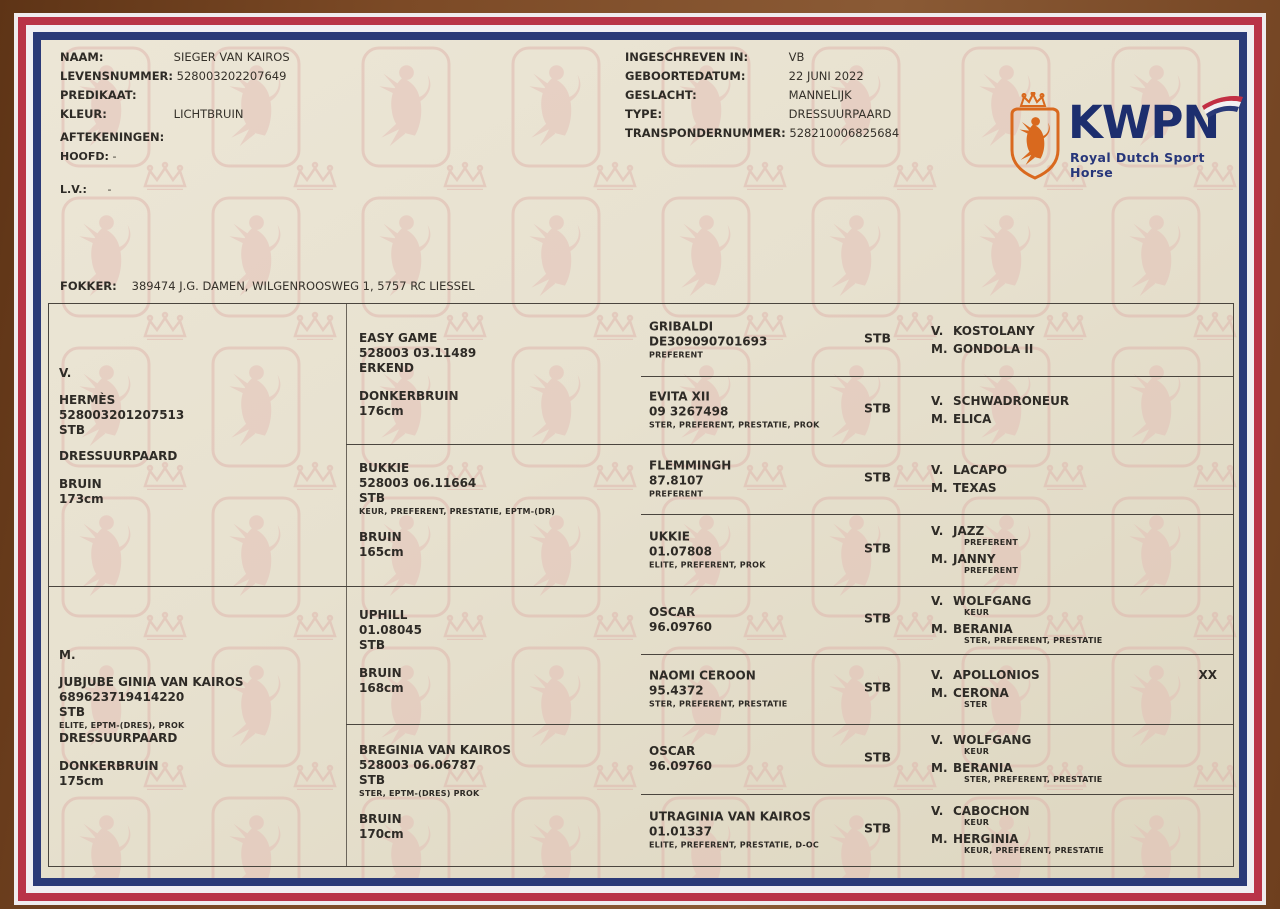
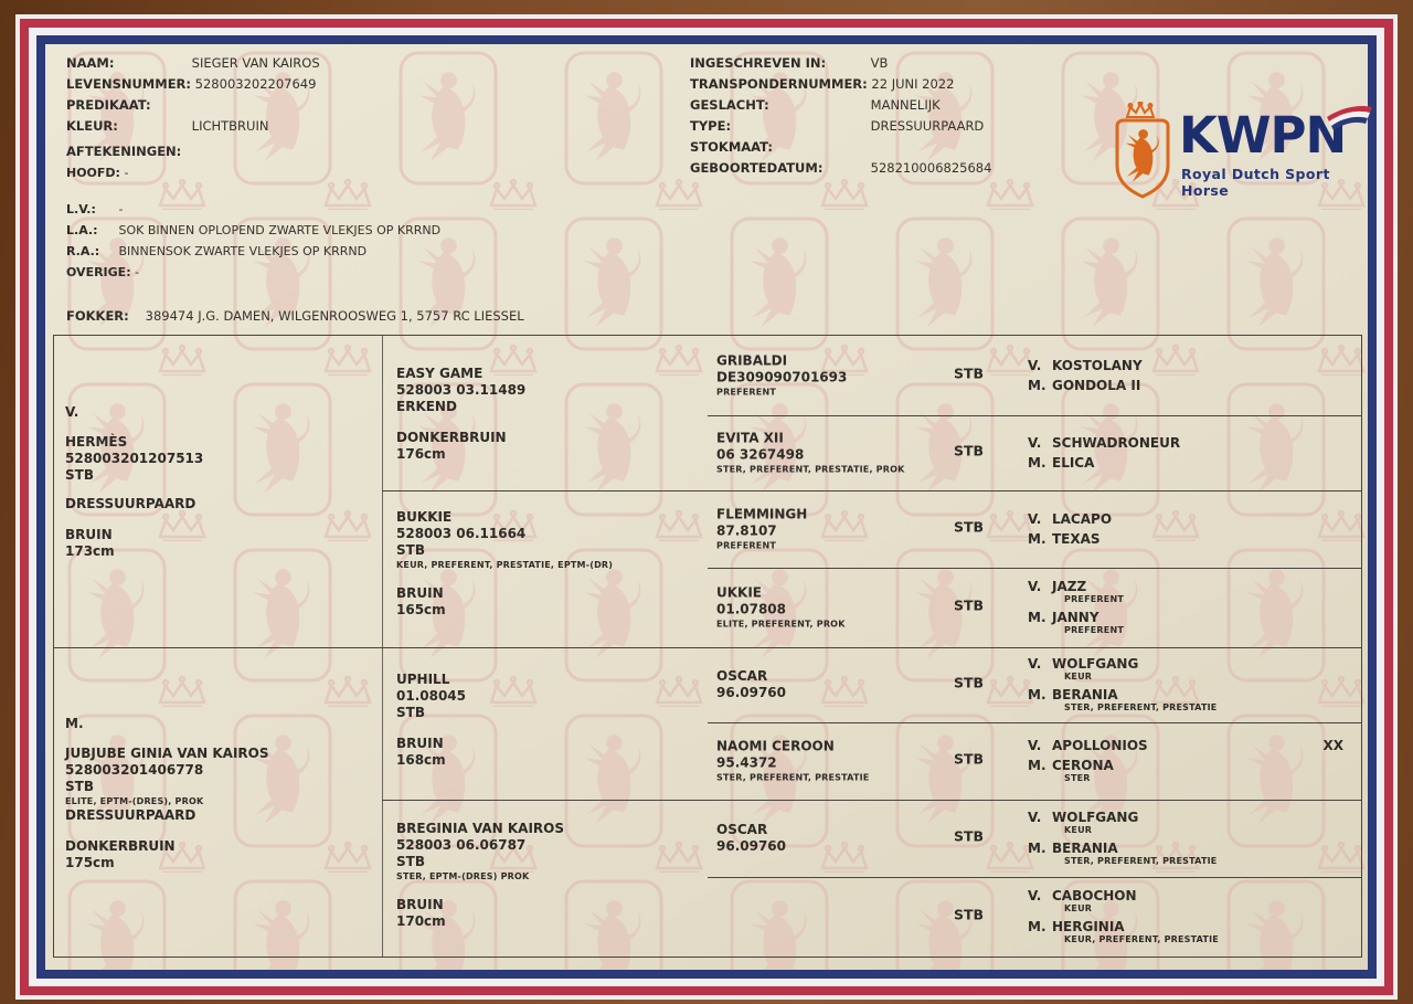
  NAAM: SIEGER VAN KAIROS
  LEVENSNUMMER: 528003202207649
  PREDIKAAT:
  KLEUR: LICHTBRUIN
  AFTEKENINGEN:
  HOOFD: -
  L.V.: -
+ L.A.: SOK BINNEN OPLOPEND ZWARTE VLEKJES OP KRRND
+ R.A.: BINNENSOK ZWARTE VLEKJES OP KRRND
+ OVERIGE: -
  FOKKER: 389474 J.G. DAMEN, WILGENROOSWEG 1, 5757 RC LIESSEL
  INGESCHREVEN IN: VB
- GEBOORTEDATUM: 22 JUNI 2022
+ TRANSPONDERNUMMER: 22 JUNI 2022
  GESLACHT: MANNELIJK
  TYPE: DRESSUURPAARD
+ STOKMAAT:
- TRANSPONDERNUMMER: 528210006825684
+ GEBOORTEDATUM: 528210006825684
  KWPN
  Royal Dutch Sport Horse
  V.
  HERMÈS
  528003201207513
  STB
  DRESSUURPAARD
  BRUIN
  173cm
  M.
  JUBJUBE GINIA VAN KAIROS
- 689623719414220
+ 528003201406778
  STB
  ELITE, EPTM-(DRES), PROK
  DRESSUURPAARD
  DONKERBRUIN
  175cm
  EASY GAME
  528003 03.11489
  ERKEND
  DONKERBRUIN
  176cm
  BUKKIE
  528003 06.11664
  STB
  KEUR, PREFERENT, PRESTATIE, EPTM-(DR)
  BRUIN
  165cm
  UPHILL
  01.08045
  STB
  BRUIN
  168cm
  BREGINIA VAN KAIROS
  528003 06.06787
  STB
  STER, EPTM-(DRES) PROK
  BRUIN
  170cm
  GRIBALDI
  DE309090701693
  PREFERENT
  STB
  V. KOSTOLANY
  M. GONDOLA II
  EVITA XII
- 09 3267498
+ 06 3267498
  STER, PREFERENT, PRESTATIE, PROK
  STB
  V. SCHWADRONEUR
  M. ELICA
  FLEMMINGH
  87.8107
  PREFERENT
  STB
  V. LACAPO
  M. TEXAS
  UKKIE
  01.07808
  ELITE, PREFERENT, PROK
  STB
  V. JAZZ
  PREFERENT
  M. JANNY
  PREFERENT
  OSCAR
  96.09760
  STB
  V. WOLFGANG
  KEUR
  M. BERANIA
  STER, PREFERENT, PRESTATIE
  NAOMI CEROON
  95.4372
  STER, PREFERENT, PRESTATIE
  STB
  V. APOLLONIOS
  XX
  M. CERONA
  STER
  OSCAR
  96.09760
  STB
  V. WOLFGANG
  KEUR
  M. BERANIA
  STER, PREFERENT, PRESTATIE
- UTRAGINIA VAN KAIROS
- 01.01337
- ELITE, PREFERENT, PRESTATIE, D-OC
  STB
  V. CABOCHON
  KEUR
  M. HERGINIA
  KEUR, PREFERENT, PRESTATIE
